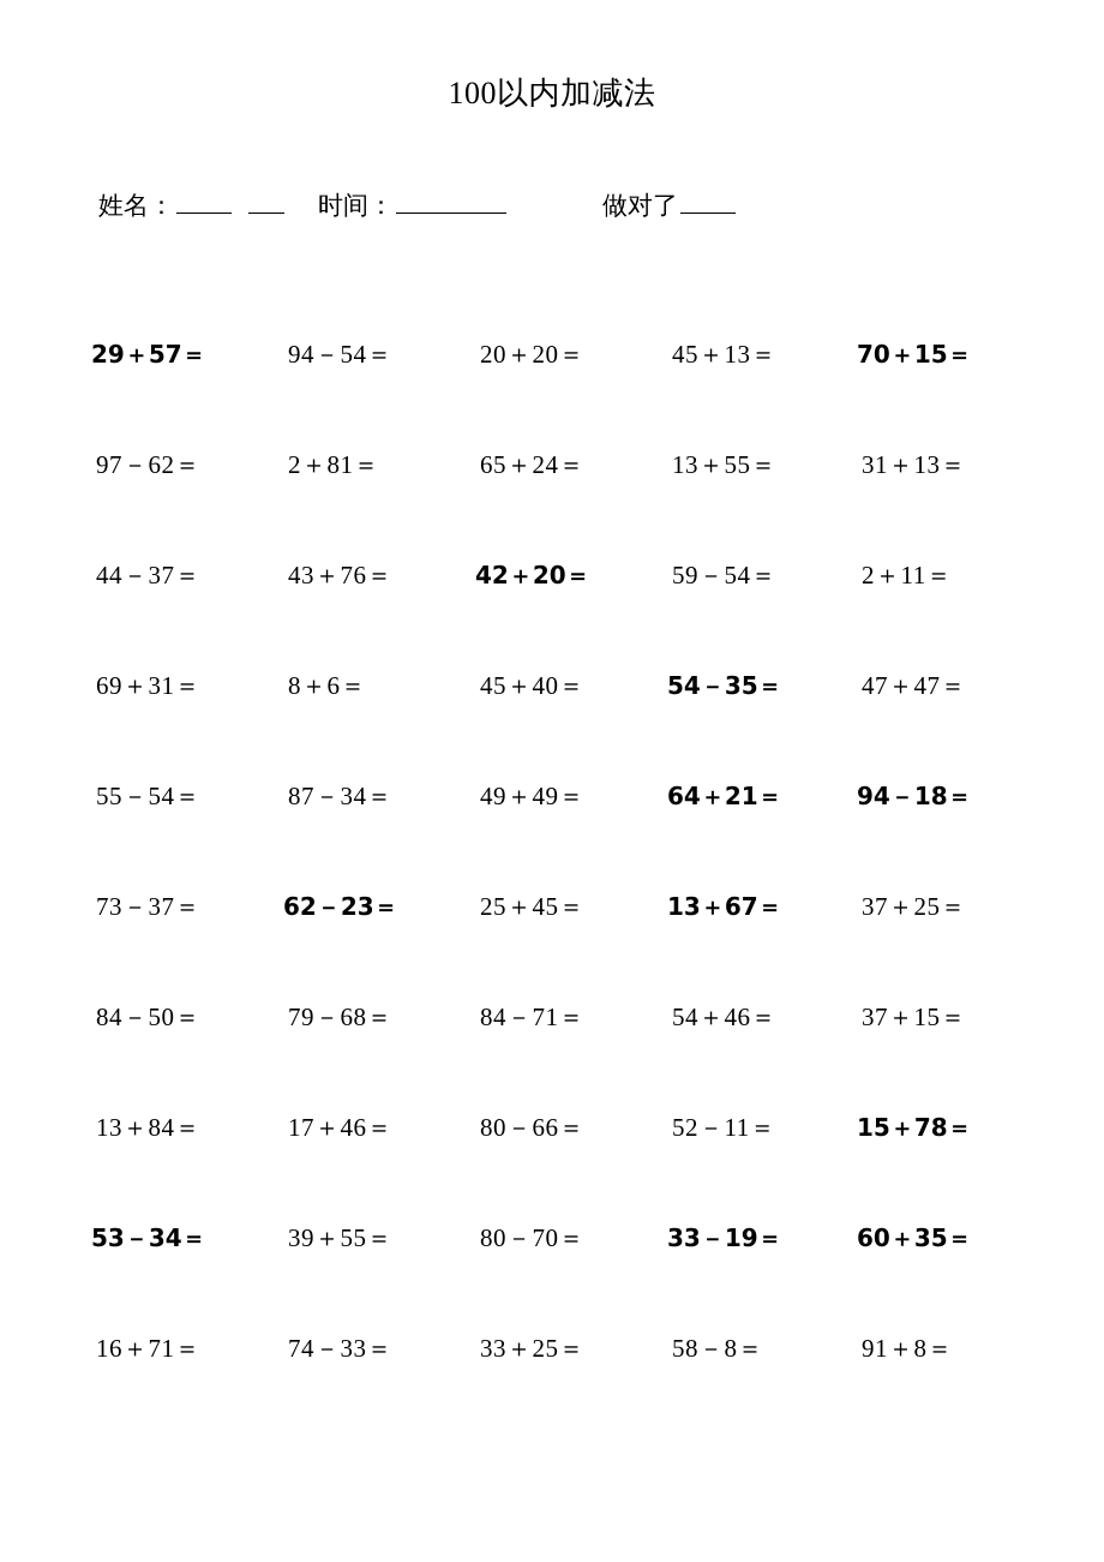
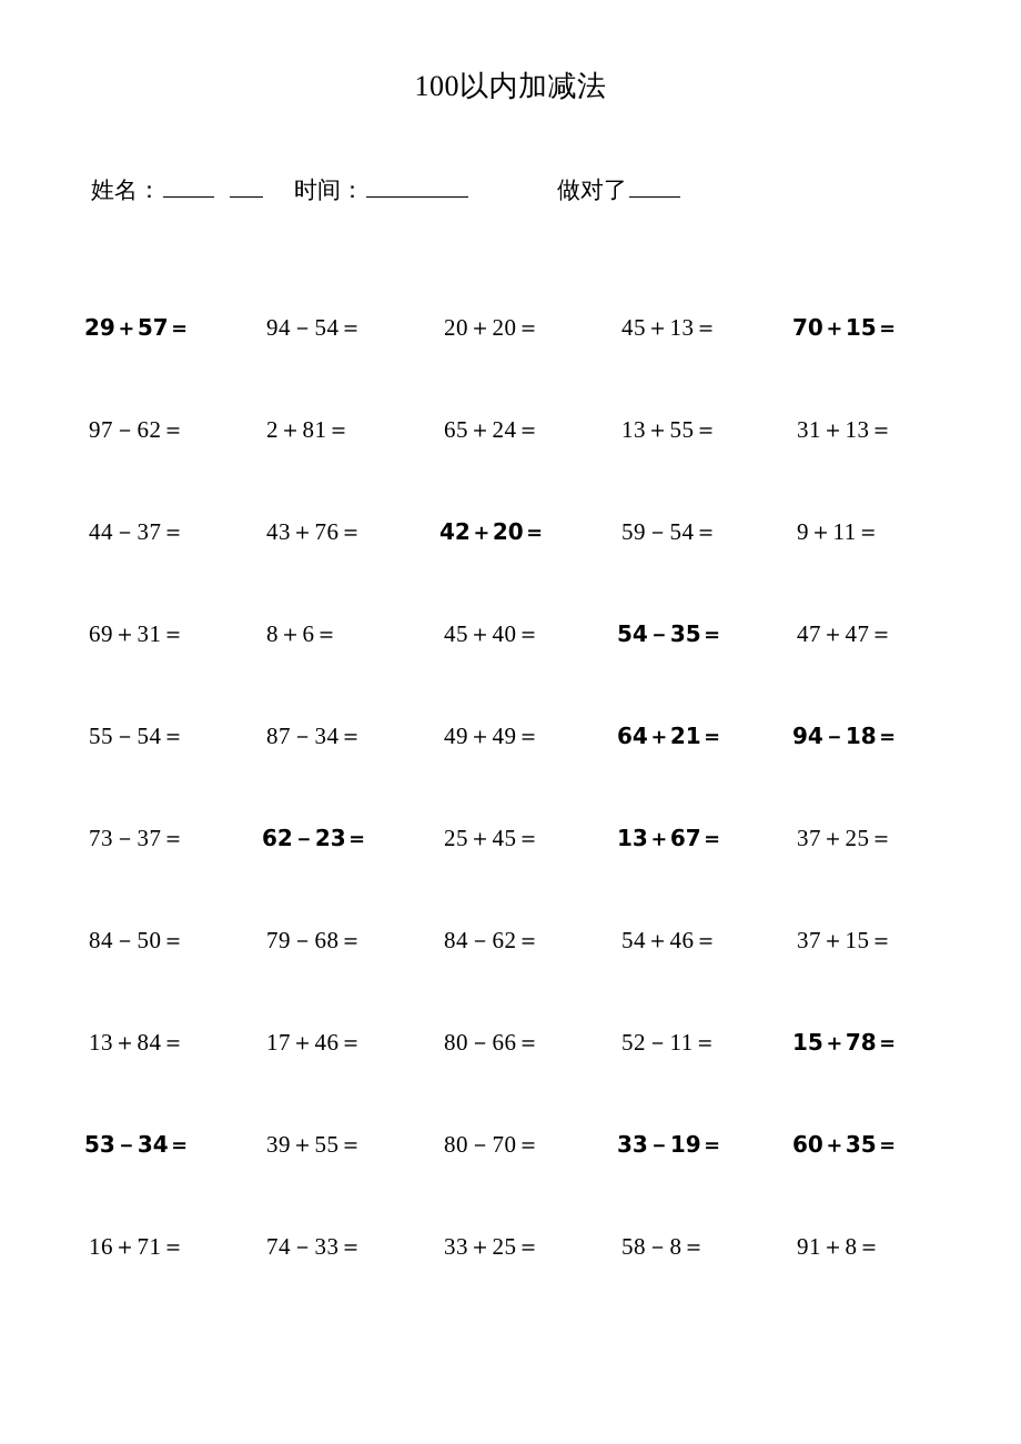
  100以内加减法
  姓名：
  时间：
  做对了
  29＋57＝
  94－54＝
  20＋20＝
  45＋13＝
  70＋15＝
  97－62＝
  2＋81＝
  65＋24＝
  13＋55＝
  31＋13＝
  44－37＝
  43＋76＝
  42＋20＝
  59－54＝
- 2＋11＝
+ 9＋11＝
  69＋31＝
  8＋6＝
  45＋40＝
  54－35＝
  47＋47＝
  55－54＝
  87－34＝
  49＋49＝
  64＋21＝
  94－18＝
  73－37＝
  62－23＝
  25＋45＝
  13＋67＝
  37＋25＝
  84－50＝
  79－68＝
- 84－71＝
+ 84－62＝
  54＋46＝
  37＋15＝
  13＋84＝
  17＋46＝
  80－66＝
  52－11＝
  15＋78＝
  53－34＝
  39＋55＝
  80－70＝
  33－19＝
  60＋35＝
  16＋71＝
  74－33＝
  33＋25＝
  58－8＝
  91＋8＝
